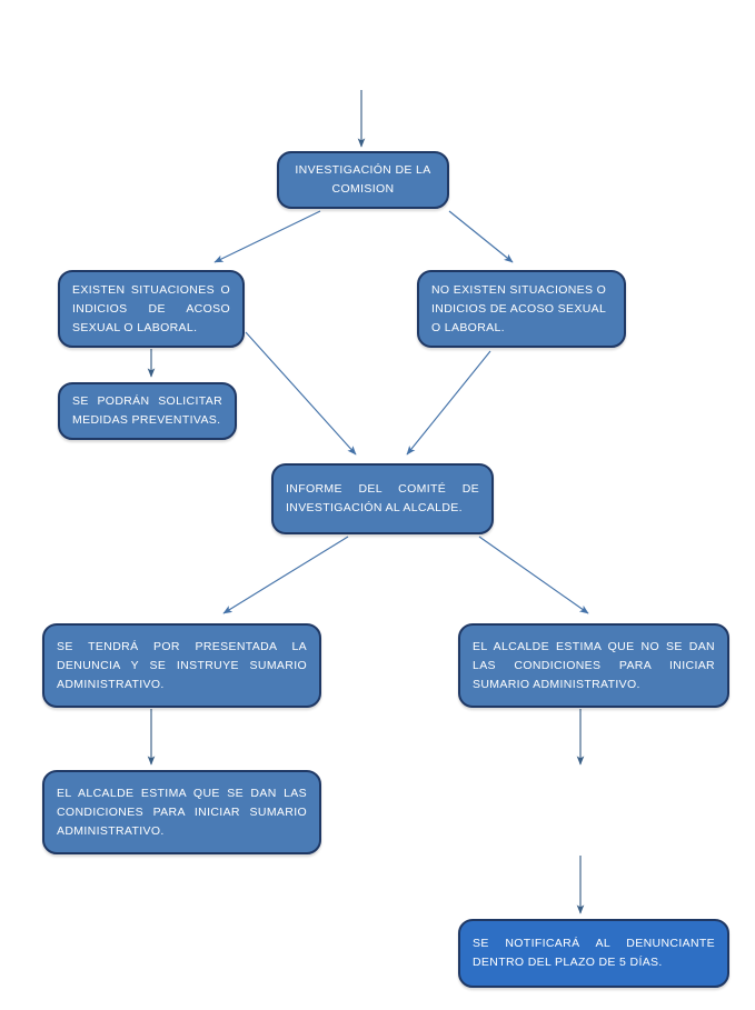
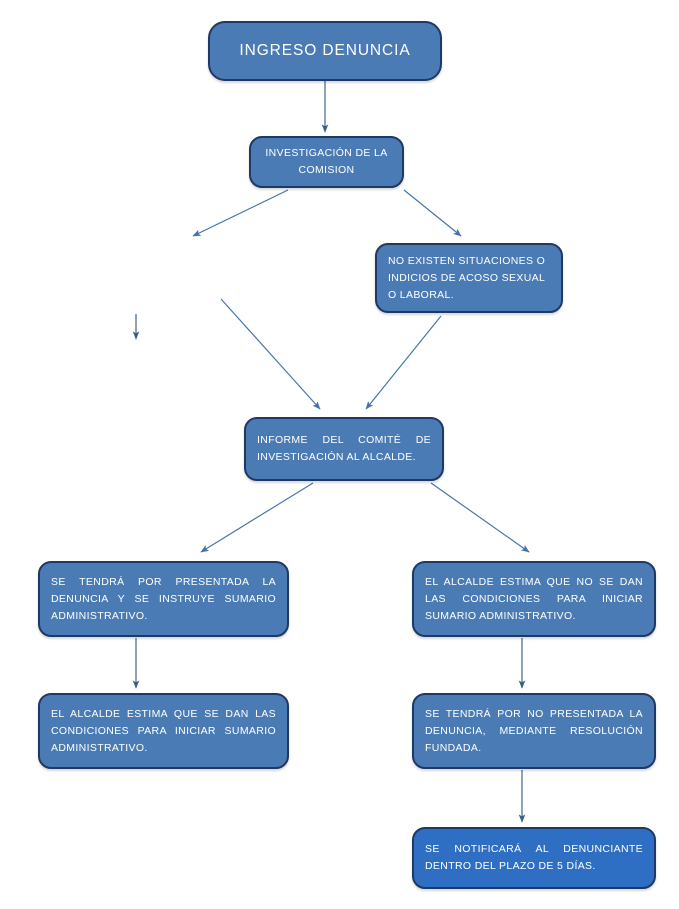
+ INGRESO DENUNCIA
  INVESTIGACIÓN DE LA
  COMISION
- EXISTEN SITUACIONES O INDICIOS DE ACOSO SEXUAL O LABORAL.
  NO EXISTEN SITUACIONES O INDICIOS DE ACOSO SEXUAL O LABORAL.
- SE PODRÁN SOLICITAR MEDIDAS PREVENTIVAS.
  INFORME DEL COMITÉ DE INVESTIGACIÓN AL ALCALDE.
  SE TENDRÁ POR PRESENTADA LA DENUNCIA Y SE INSTRUYE SUMARIO ADMINISTRATIVO.
  EL ALCALDE ESTIMA QUE NO SE DAN LAS CONDICIONES PARA INICIAR SUMARIO ADMINISTRATIVO.
  EL ALCALDE ESTIMA QUE SE DAN LAS CONDICIONES PARA INICIAR SUMARIO ADMINISTRATIVO.
+ SE TENDRÁ POR NO PRESENTADA LA DENUNCIA, MEDIANTE RESOLUCIÓN FUNDADA.
  SE NOTIFICARÁ AL DENUNCIANTE DENTRO DEL PLAZO DE 5 DÍAS.
